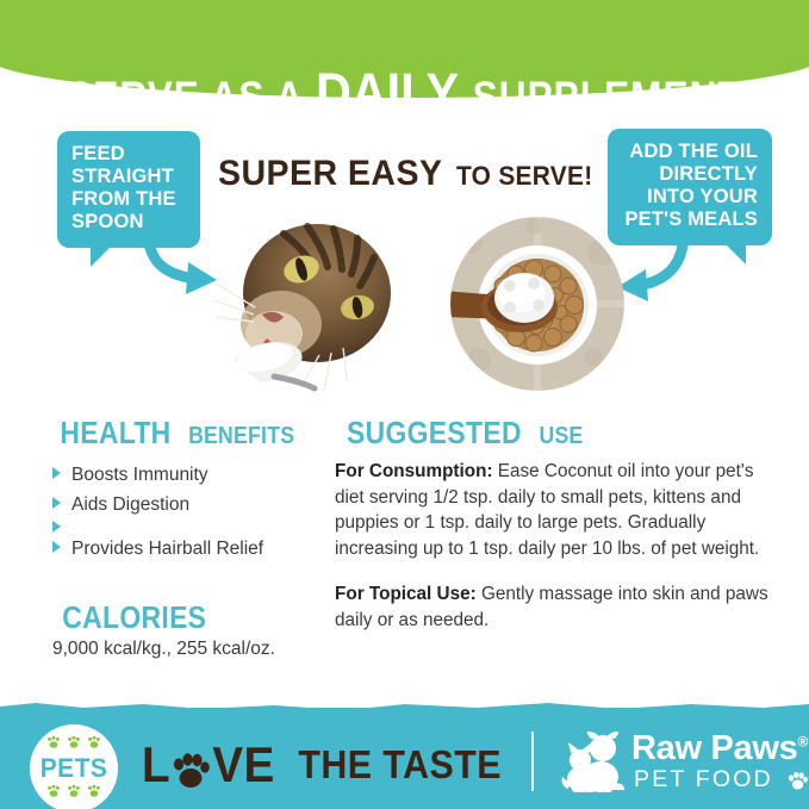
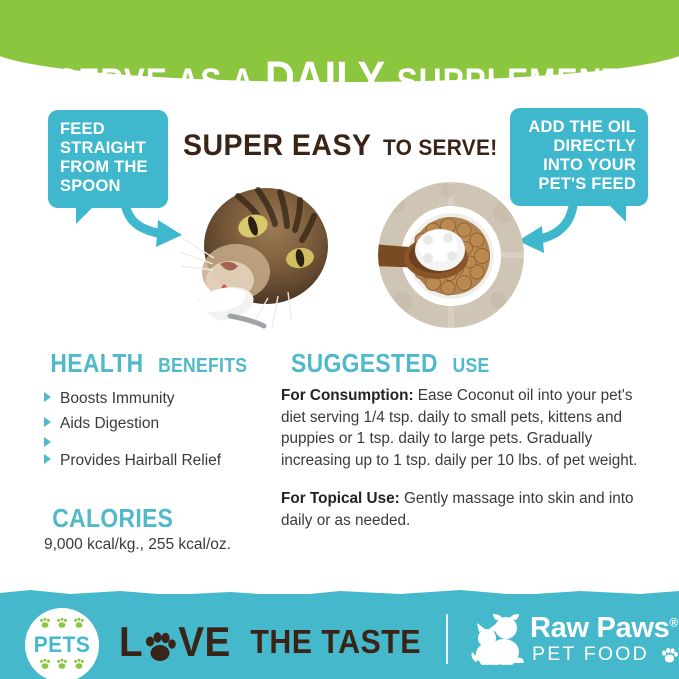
  SERVE AS A DAILY SUPPLEMENT
  FEED STRAIGHT FROM THE SPOON
- ADD THE OIL DIRECTLY INTO YOUR PET'S MEALS
+ ADD THE OIL DIRECTLY INTO YOUR PET'S FEED
  SUPER EASY TO SERVE!
  HEALTH BENEFITS
  Boosts Immunity
  Aids Digestion
  Provides Hairball Relief
  CALORIES
  9,000 kcal/kg., 255 kcal/oz.
  SUGGESTED USE
- For Consumption: Ease Coconut oil into your pet's diet serving 1/2 tsp. daily to small pets, kittens and puppies or 1 tsp. daily to large pets. Gradually increasing up to 1 tsp. daily per 10 lbs. of pet weight.
+ For Consumption: Ease Coconut oil into your pet's diet serving 1/4 tsp. daily to small pets, kittens and puppies or 1 tsp. daily to large pets. Gradually increasing up to 1 tsp. daily per 10 lbs. of pet weight.
- For Topical Use: Gently massage into skin and paws daily or as needed.
+ For Topical Use: Gently massage into skin and into daily or as needed.
  PETS
  L
  VE
  THE TASTE
  Raw Paws®
  PET FOOD
